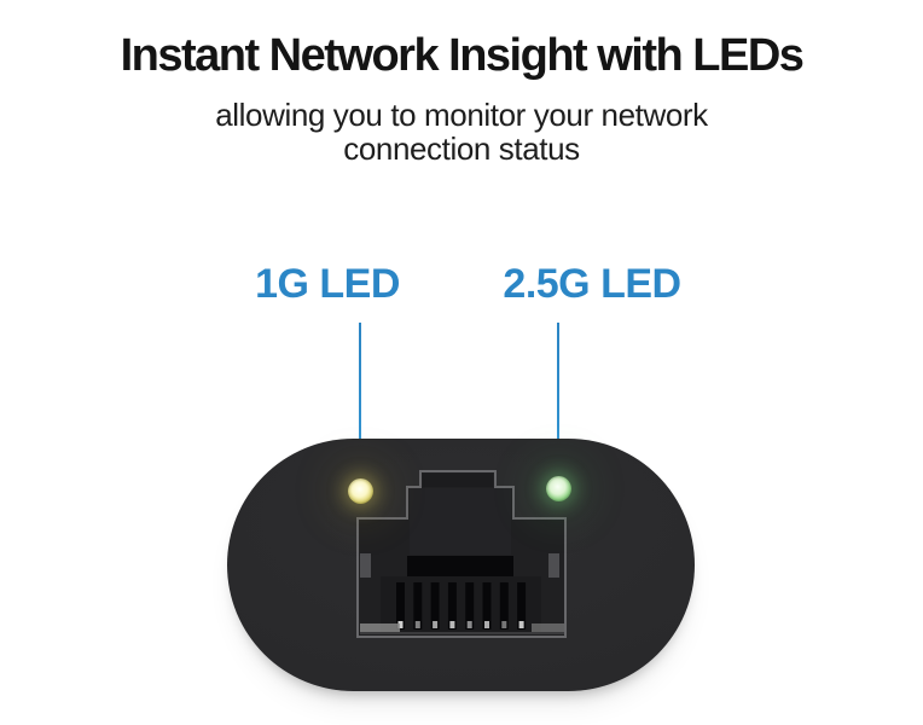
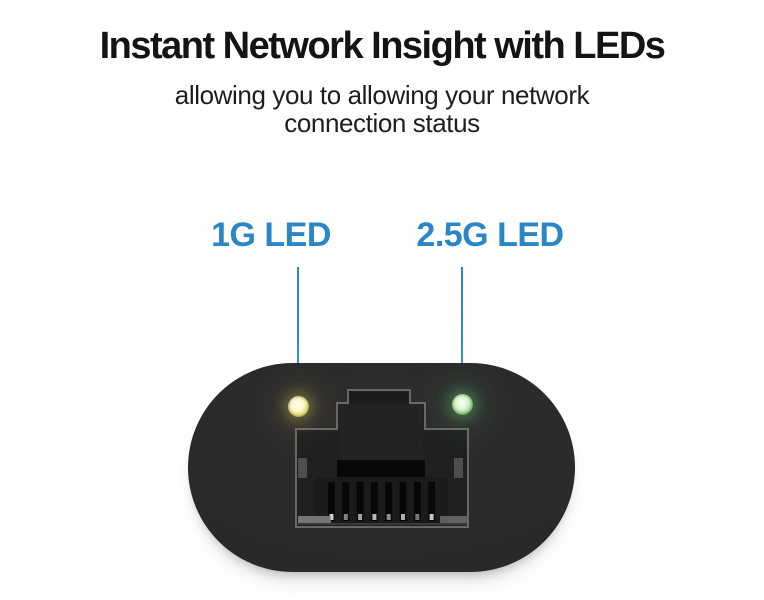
  Instant Network Insight with LEDs
- allowing you to monitor your network
+ allowing you to allowing your network
  connection status
  1G LED
  2.5G LED
